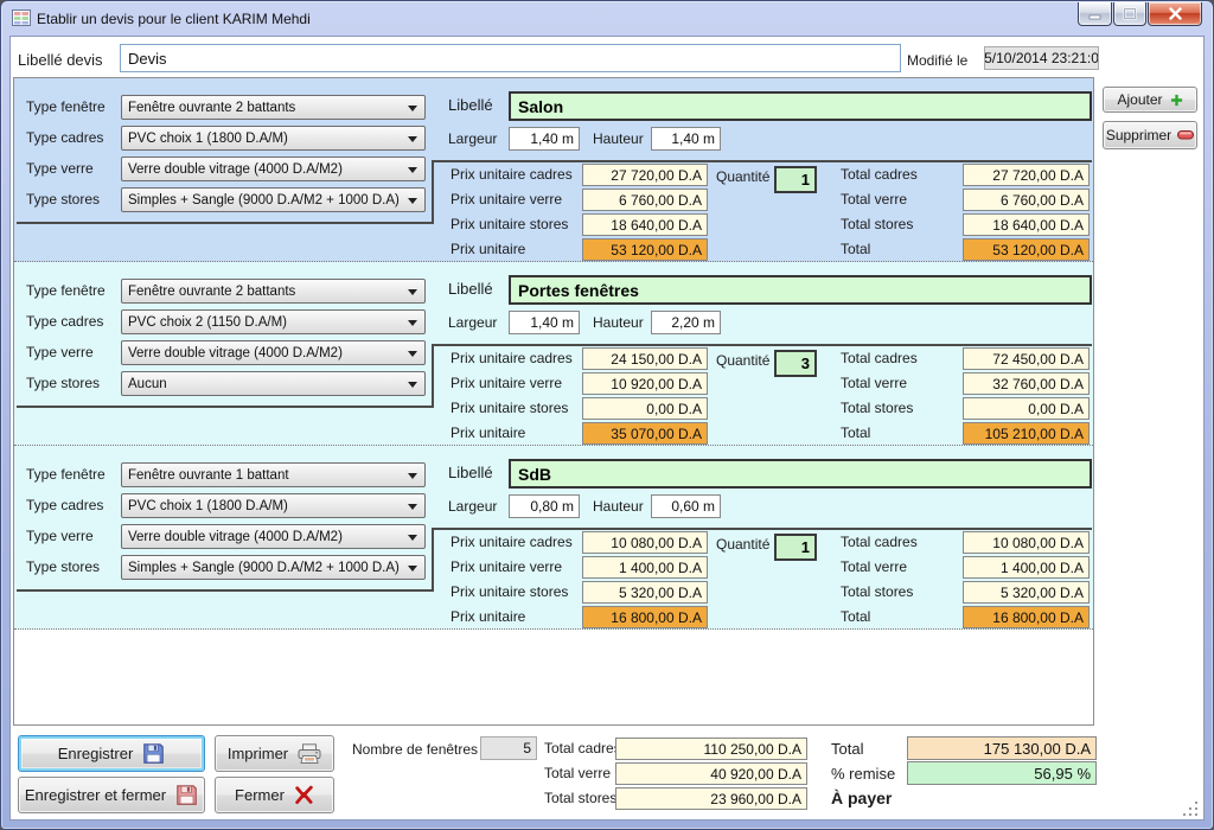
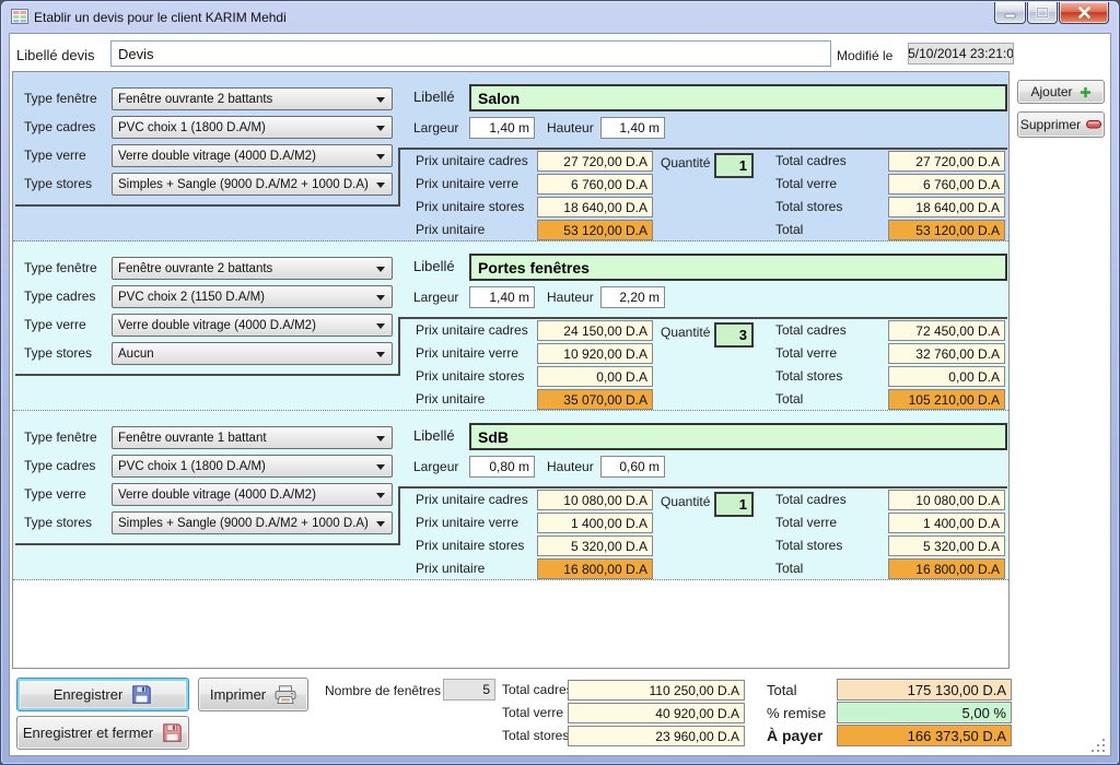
  Etablir un devis pour le client KARIM Mehdi
  Libellé devis
  Devis
  Modifié le
  5/10/2014 23:21:0
  Type fenêtre
  Type cadres
  Type verre
  Type stores
  Fenêtre ouvrante 2 battants
  PVC choix 1 (1800 D.A/M)
  Verre double vitrage (4000 D.A/M2)
  Simples + Sangle (9000 D.A/M2 + 1000 D.A)
  Libellé
  Salon
  Largeur
  1,40 m
  Hauteur
  1,40 m
  Prix unitaire cadres
  Prix unitaire verre
  Prix unitaire stores
  Prix unitaire
  27 720,00 D.A
  6 760,00 D.A
  18 640,00 D.A
  53 120,00 D.A
  Quantité
  1
  Total cadres
  Total verre
  Total stores
  Total
  27 720,00 D.A
  6 760,00 D.A
  18 640,00 D.A
  53 120,00 D.A
  Type fenêtre
  Type cadres
  Type verre
  Type stores
  Fenêtre ouvrante 2 battants
  PVC choix 2 (1150 D.A/M)
  Verre double vitrage (4000 D.A/M2)
  Aucun
  Libellé
  Portes fenêtres
  Largeur
  1,40 m
  Hauteur
  2,20 m
  Prix unitaire cadres
  Prix unitaire verre
  Prix unitaire stores
  Prix unitaire
  24 150,00 D.A
  10 920,00 D.A
  0,00 D.A
  35 070,00 D.A
  Quantité
  3
  Total cadres
  Total verre
  Total stores
  Total
  72 450,00 D.A
  32 760,00 D.A
  0,00 D.A
  105 210,00 D.A
  Type fenêtre
  Type cadres
  Type verre
  Type stores
  Fenêtre ouvrante 1 battant
  PVC choix 1 (1800 D.A/M)
  Verre double vitrage (4000 D.A/M2)
  Simples + Sangle (9000 D.A/M2 + 1000 D.A)
  Libellé
  SdB
  Largeur
  0,80 m
  Hauteur
  0,60 m
  Prix unitaire cadres
  Prix unitaire verre
  Prix unitaire stores
  Prix unitaire
  10 080,00 D.A
  1 400,00 D.A
  5 320,00 D.A
  16 800,00 D.A
  Quantité
  1
  Total cadres
  Total verre
  Total stores
  Total
  10 080,00 D.A
  1 400,00 D.A
  5 320,00 D.A
  16 800,00 D.A
  Ajouter
  Supprimer
  Enregistrer
  Imprimer
  Enregistrer et fermer
- Fermer
  Nombre de fenêtres
  5
  Total cadre
  Total verre
  Total stores
  110 250,00 D.A
  40 920,00 D.A
  23 960,00 D.A
  Total
  % remise
  À payer
  175 130,00 D.A
- 56,95 %
+ 5,00 %
+ 166 373,50 D.A
